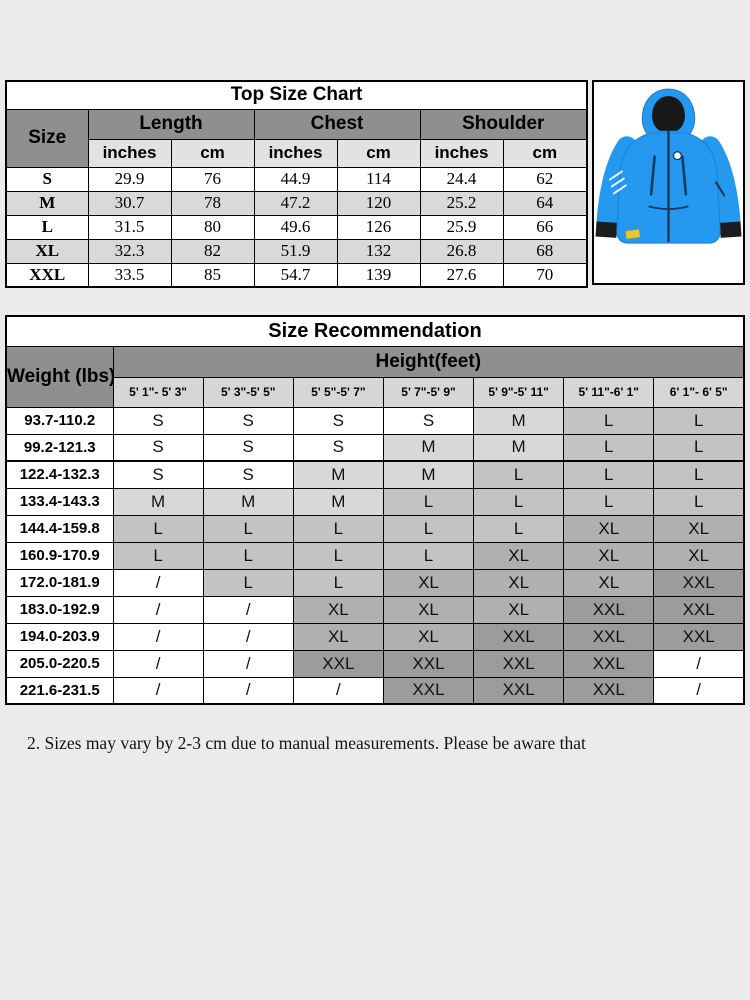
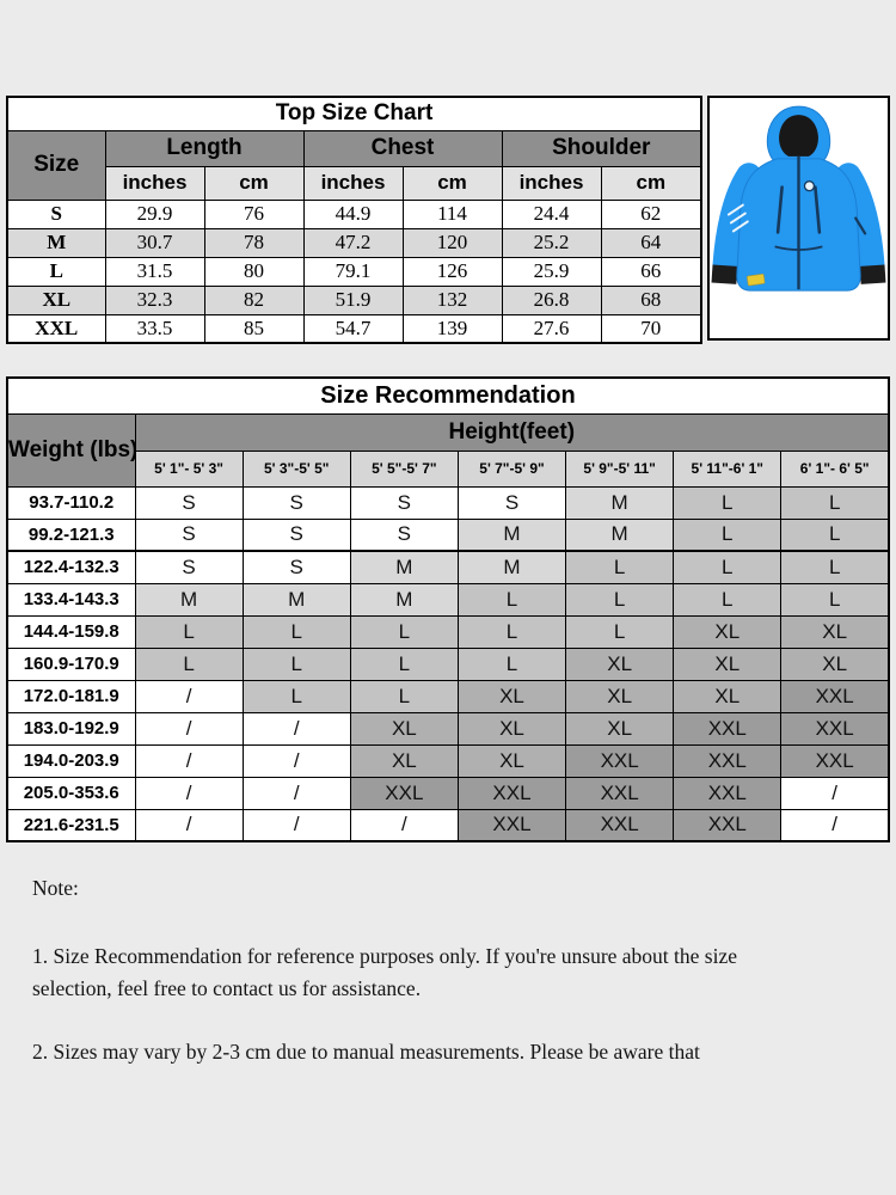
  Top Size Chart
  Size	Length	Chest	Shoulder
  inches	cm	inches	cm	inches	cm
  S	29.9	76	44.9	114	24.4	62
  M	30.7	78	47.2	120	25.2	64
- L	31.5	80	49.6	126	25.9	66
+ L	31.5	80	79.1	126	25.9	66
  XL	32.3	82	51.9	132	26.8	68
  XXL	33.5	85	54.7	139	27.6	70
  Size Recommendation
  Weight (lbs)	Height(feet)
  5' 1"- 5' 3"	5' 3"-5' 5"	5' 5"-5' 7"	5' 7"-5' 9"	5' 9"-5' 11"	5' 11"-6' 1"	6' 1"- 6' 5"
  93.7-110.2	S	S	S	S	M	L	L
  99.2-121.3	S	S	S	M	M	L	L
  122.4-132.3	S	S	M	M	L	L	L
  133.4-143.3	M	M	M	L	L	L	L
  144.4-159.8	L	L	L	L	L	XL	XL
  160.9-170.9	L	L	L	L	XL	XL	XL
  172.0-181.9	/	L	L	XL	XL	XL	XXL
  183.0-192.9	/	/	XL	XL	XL	XXL	XXL
  194.0-203.9	/	/	XL	XL	XXL	XXL	XXL
- 205.0-220.5	/	/	XXL	XXL	XXL	XXL	/
+ 205.0-353.6	/	/	XXL	XXL	XXL	XXL	/
  221.6-231.5	/	/	/	XXL	XXL	XXL	/
+ Note:
+ 1. Size Recommendation for reference purposes only. If you're unsure about the size
+ selection, feel free to contact us for assistance.
  2. Sizes may vary by 2-3 cm due to manual measurements. Please be aware that
